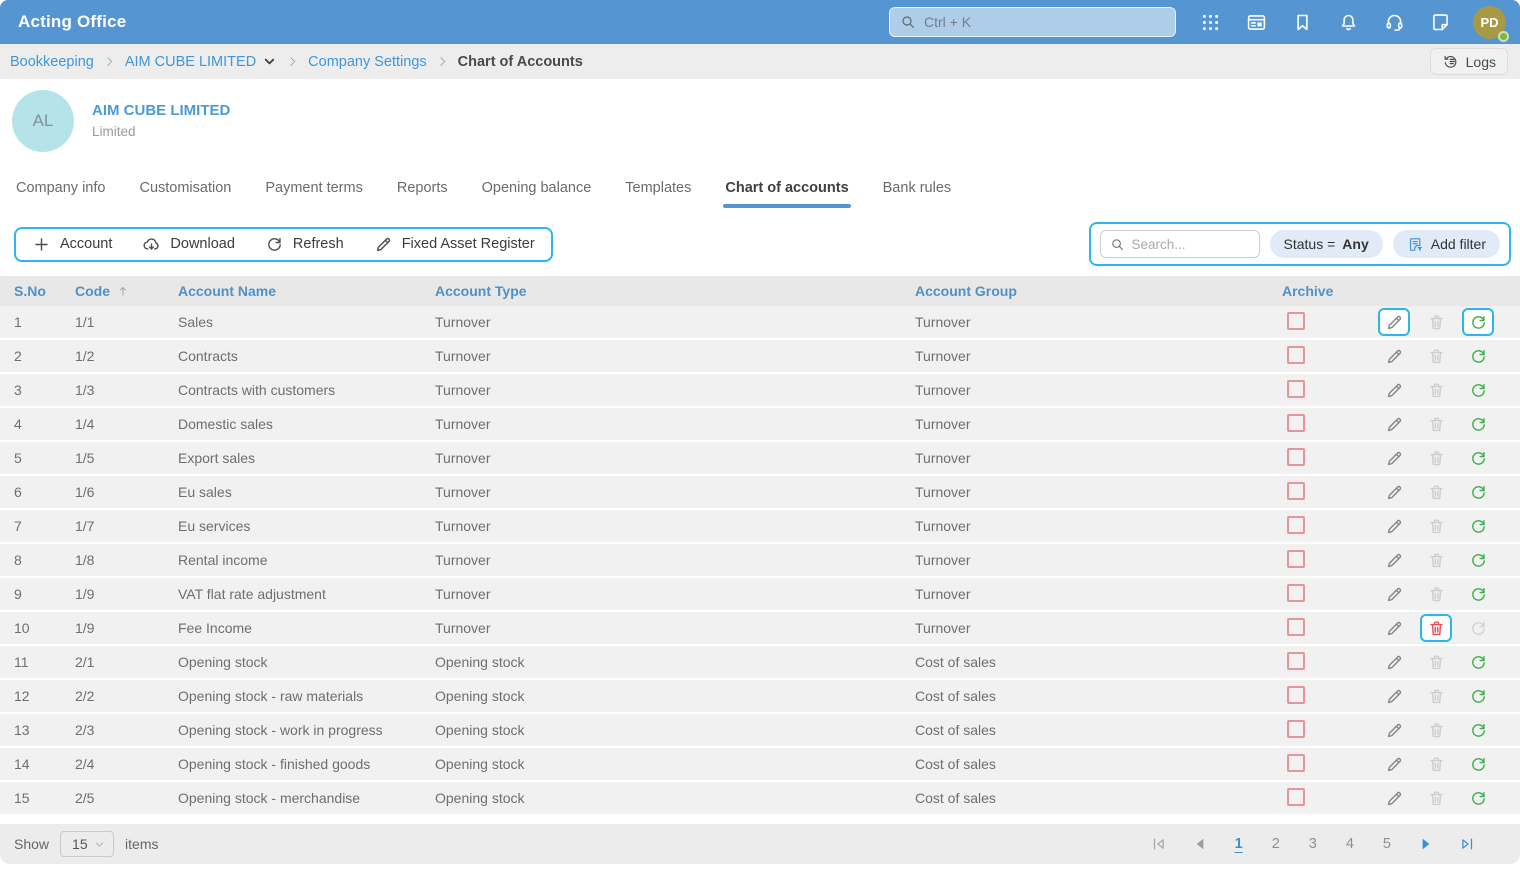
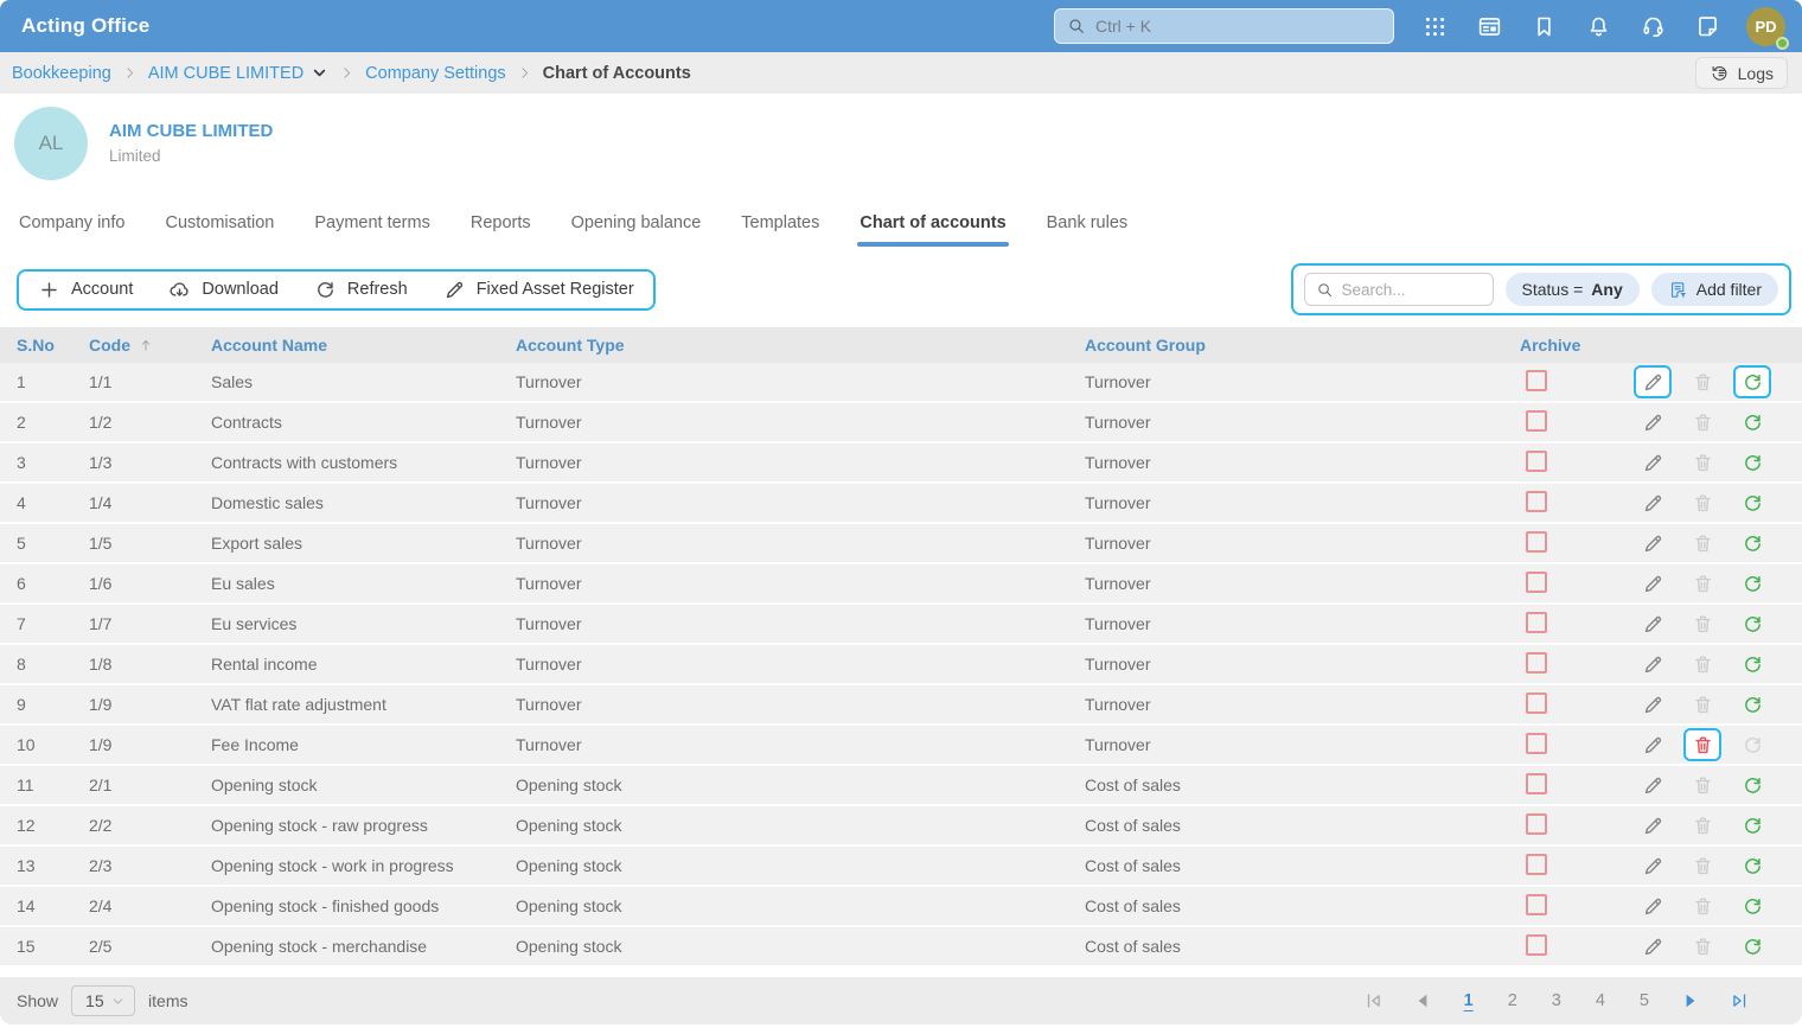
  Acting Office
  Ctrl + K
  PD
  Bookkeeping
  AIM CUBE LIMITED
  Company Settings
  Chart of Accounts
  Logs
  AL
  AIM CUBE LIMITED
  Limited
  Company info
  Customisation
  Payment terms
  Reports
  Opening balance
  Templates
  Chart of accounts
  Bank rules
  Account
  Download
  Refresh
  Fixed Asset Register
  Search...
  Status =
  Any
  Add filter
  S.No
  Code
  Account Name
  Account Type
  Account Group
  Archive
  1
  1/1
  Sales
  Turnover
  Turnover
  2
  1/2
  Contracts
  Turnover
  Turnover
  3
  1/3
  Contracts with customers
  Turnover
  Turnover
  4
  1/4
  Domestic sales
  Turnover
  Turnover
  5
  1/5
  Export sales
  Turnover
  Turnover
  6
  1/6
  Eu sales
  Turnover
  Turnover
  7
  1/7
  Eu services
  Turnover
  Turnover
  8
  1/8
  Rental income
  Turnover
  Turnover
  9
  1/9
  VAT flat rate adjustment
  Turnover
  Turnover
  10
  1/9
  Fee Income
  Turnover
  Turnover
  11
  2/1
  Opening stock
  Opening stock
  Cost of sales
  12
  2/2
- Opening stock - raw materials
+ Opening stock - raw progress
  Opening stock
  Cost of sales
  13
  2/3
  Opening stock - work in progress
  Opening stock
  Cost of sales
  14
  2/4
  Opening stock - finished goods
  Opening stock
  Cost of sales
  15
  2/5
  Opening stock - merchandise
  Opening stock
  Cost of sales
  Show
  15
  items
  1
  2
  3
  4
  5
